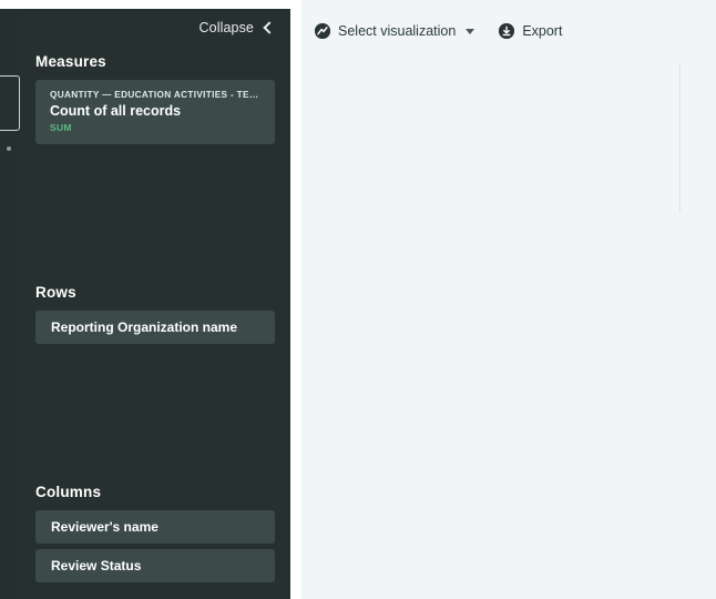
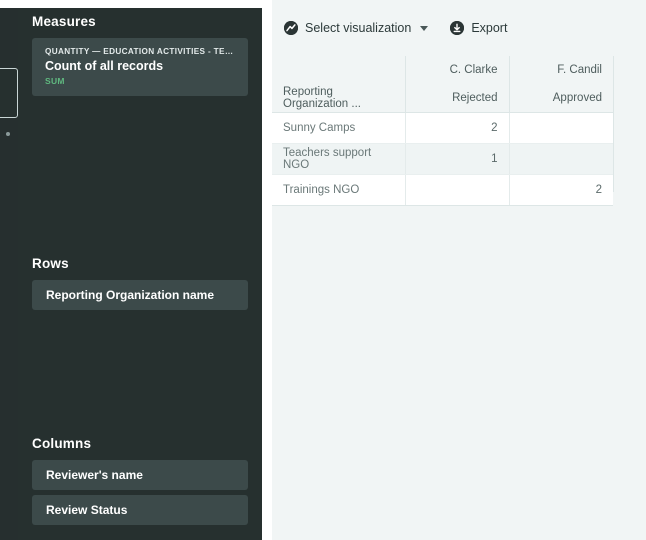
- Collapse
  Measures
  QUANTITY — EDUCATION ACTIVITIES - TEAC
  Count of all records
  SUM
  Rows
  Reporting Organization name
  Columns
  Reviewer's name
  Review Status
  Select visualization
  Export
+ 	C. Clarke	F. Candil
+ Reporting Organization ...	Rejected	Approved
+ Sunny Camps	2
+ Teachers support NGO	1
+ Trainings NGO		2
